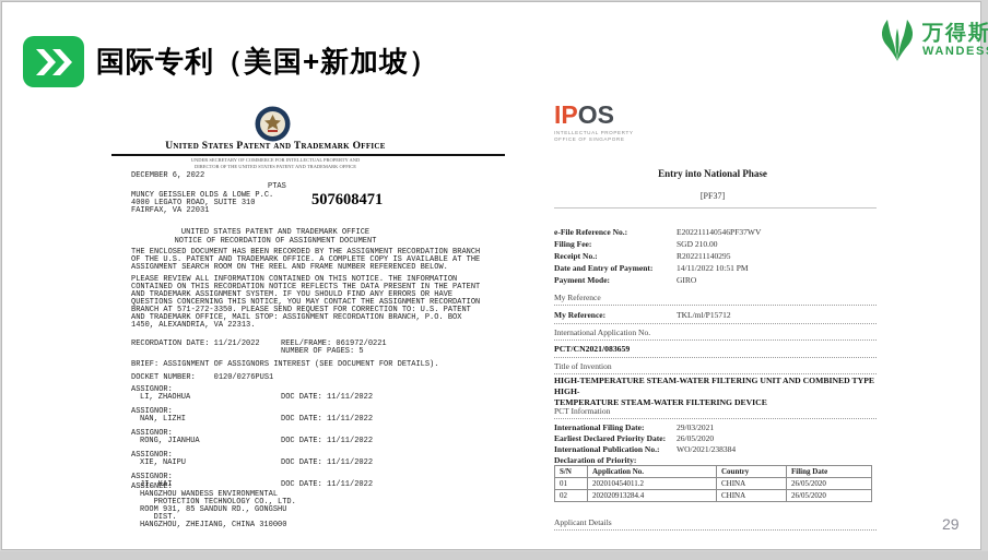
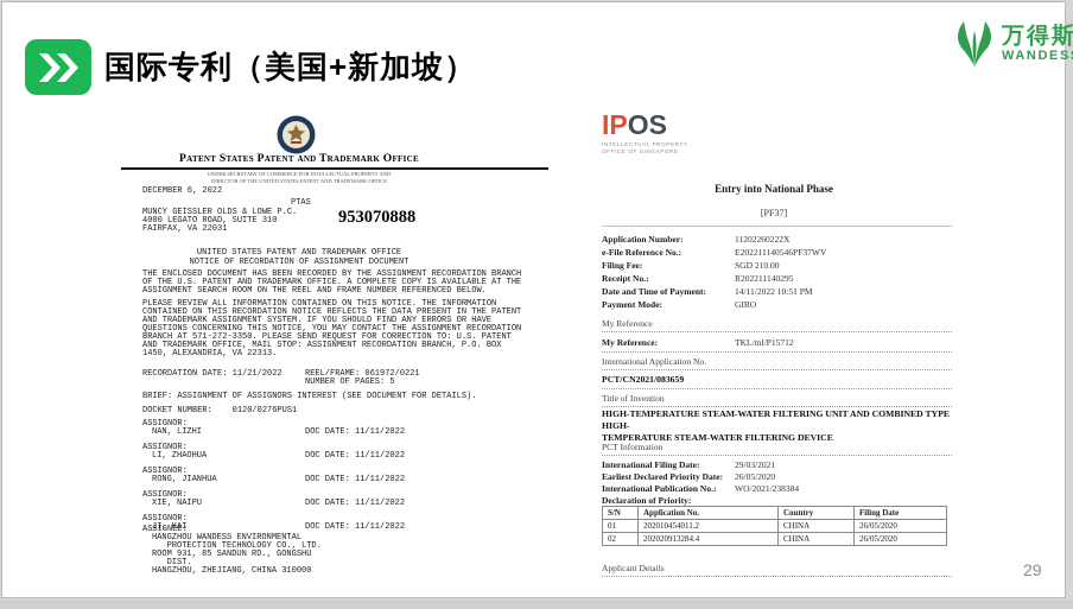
  国际专利（美国+新加坡）
  万得斯
  WANDES
- United States Patent and Trademark Office
+ Patent States Patent and Trademark Office
  DECEMBER 6, 2022
  PTAS
  MUNCY GEISSLER OLDS & LOWE P.C.
  4000 LEGATO ROAD, SUITE 310
  FAIRFAX, VA 22031
- 507608471
+ 953070888
  UNITED STATES PATENT AND TRADEMARK OFFICE
  NOTICE OF RECORDATION OF ASSIGNMENT DOCUMENT
  THE ENCLOSED DOCUMENT HAS BEEN RECORDED BY THE ASSIGNMENT RECORDATION BRANCH
  OF THE U.S. PATENT AND TRADEMARK OFFICE. A COMPLETE COPY IS AVAILABLE AT THE
  ASSIGNMENT SEARCH ROOM ON THE REEL AND FRAME NUMBER REFERENCED BELOW.
  PLEASE REVIEW ALL INFORMATION CONTAINED ON THIS NOTICE. THE INFORMATION
  CONTAINED ON THIS RECORDATION NOTICE REFLECTS THE DATA PRESENT IN THE PATENT
  AND TRADEMARK ASSIGNMENT SYSTEM. IF YOU SHOULD FIND ANY ERRORS OR HAVE
  QUESTIONS CONCERNING THIS NOTICE, YOU MAY CONTACT THE ASSIGNMENT RECORDATION
  BRANCH AT 571-272-3350. PLEASE SEND REQUEST FOR CORRECTION TO: U.S. PATENT
  AND TRADEMARK OFFICE, MAIL STOP: ASSIGNMENT RECORDATION BRANCH, P.O. BOX
  1450, ALEXANDRIA, VA 22313.
  RECORDATION DATE: 11/21/2022
  REEL/FRAME: 061972/0221
  NUMBER OF PAGES: 5
  BRIEF: ASSIGNMENT OF ASSIGNORS INTEREST (SEE DOCUMENT FOR DETAILS).
  DOCKET NUMBER: 0120/0276PUS1
  ASSIGNOR:
- LI, ZHAOHUA
+ NAN, LIZHI
  DOC DATE: 11/11/2022
  ASSIGNOR:
- NAN, LIZHI
+ LI, ZHAOHUA
  DOC DATE: 11/11/2022
  ASSIGNOR:
  RONG, JIANHUA
  DOC DATE: 11/11/2022
  ASSIGNOR:
  XIE, NAIPU
  DOC DATE: 11/11/2022
  ASSIGNOR:
  JI, KAI
  DOC DATE: 11/11/2022
  ASSIGNEE:
  HANGZHOU WANDESS ENVIRONMENTAL
  PROTECTION TECHNOLOGY CO., LTD.
  ROOM 931, 85 SANDUN RD., GONGSHU
  DIST.
  HANGZHOU, ZHEJIANG, CHINA 310000
  IPOS
  Entry into National Phase
  [PF37]
+ Application Number:
+ 11202260222X
  e-File Reference No.:
  E202211140546PF37WV
  Filing Fee:
  SGD 210.00
  Receipt No.:
  R202211140295
- Date and Entry of Payment:
+ Date and Time of Payment:
  14/11/2022 10:51 PM
  Payment Mode:
  GIRO
  My Reference
  My Reference:
  TKL/ml/P15712
  International Application No.
  PCT/CN2021/083659
  Title of Invention
  HIGH-TEMPERATURE STEAM-WATER FILTERING UNIT AND COMBINED TYPE HIGH-
  TEMPERATURE STEAM-WATER FILTERING DEVICE
  PCT Information
  International Filing Date:
  29/03/2021
  Earliest Declared Priority Date:
  26/05/2020
  International Publication No.:
  WO/2021/238384
  Declaration of Priority:
  S/N	Application No.	Country	Filing Date
  01	202010454011.2	CHINA	26/05/2020
  02	202020913284.4	CHINA	26/05/2020
  Applicant Details
  29
